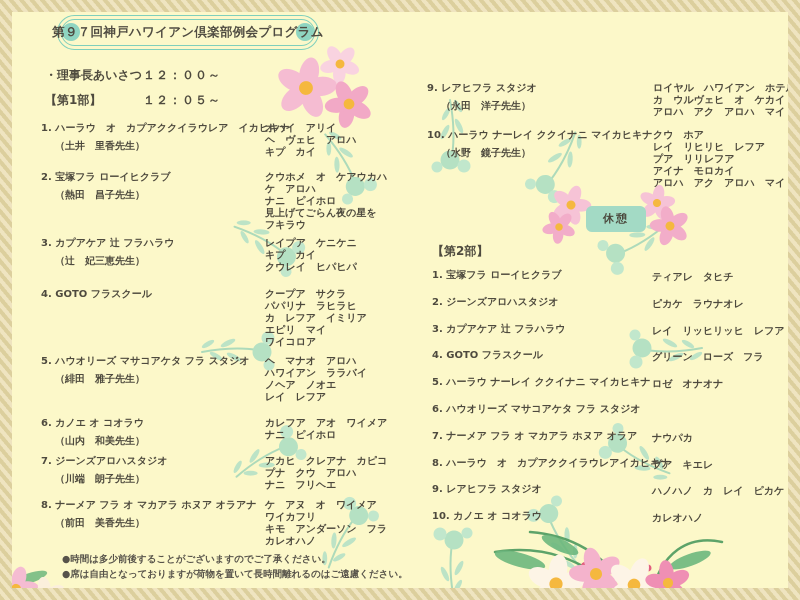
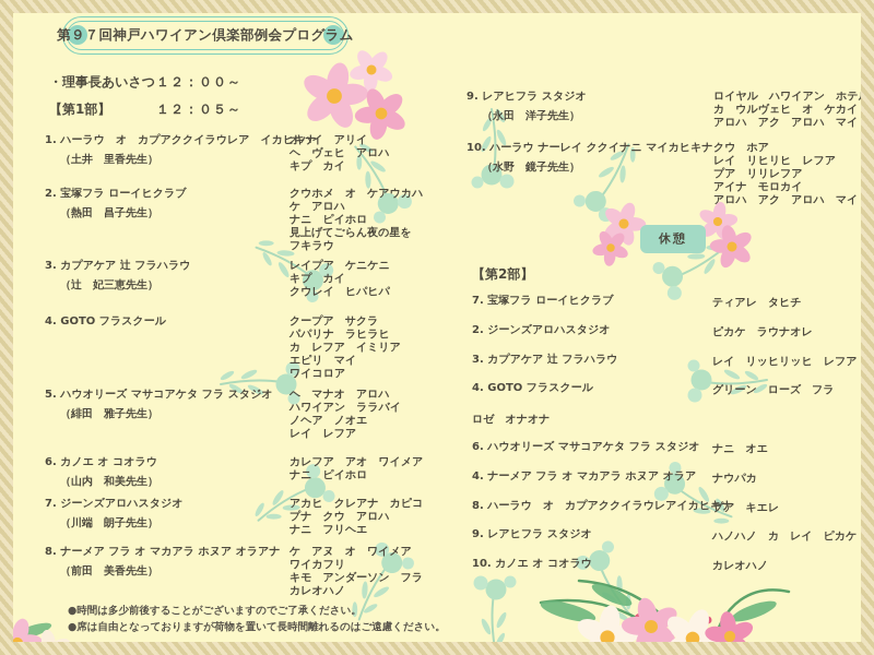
  第９７回神戸ハワイアン倶楽部例会プログラム
  ・理事長あいさつ
  １２：００～
  【第1部】
  １２：０５～
  1. ハーラウ オ カプアククイラウレア イカヒ
  （土井 里香先生）
  オハイ アリイ
  ヘ ヴェヒ アロハ
  キプ カイ
  2. 宝塚フラ ローイヒクラブ
  （熱田 昌子先生）
  クウホメ オ ケアウカハ
  ケ アロハ
  ナニ ピイホロ
  見上げてごらん夜の星を
  フキラウ
  3. カプアケア 辻 フラハラウ
  （辻 妃三恵先生）
  レイプア ケニケニ
  キプ カイ
  クウレイ ヒパヒパ
  4. GOTO フラスクール
  クープア サクラ
  パパリナ ラヒラヒ
  カ レフア イミリア
  エピリ マイ
  ワイコロア
  5. ハウオリーズ マサコアケタ フラ スタジオ
  （緋田 雅子先生）
  ヘ マナオ アロハ
  ハワイアン ララバイ
  ノヘア ノオエ
  レイ レフア
  6. カノエ オ コオラウ
  （山内 和美先生）
  カレフア アオ ワイメア
  ナニ ピイホロ
  7. ジーンズアロハスタジオ
  （川端 朗子先生）
  アカヒ クレアナ カピコ
  プナ クウ アロハ
  ナニ フリヘエ
  8. ナーメア フラ オ マカアラ ホヌア オラアナ
  （前田 美香先生）
  ケ アヌ オ ワイメア
  ワイカフリ
  キモ アンダーソン フラ
  カレオハノ
  9. レアヒフラ スタジオ
  （永田 洋子先生）
  ロイヤル ハワイアン ホテル
  カ ウルヴェヒ オ ケカイ
  アロハ アク アロハ マイ
  10. ハーラウ ナーレイ ククイナニ マイカヒキナ
  （水野 鏡子先生）
  クウ ホア
  レイ リヒリヒ レフア
  プア リリレフア
  アイナ モロカイ
  アロハ アク アロハ マイ
  休憩
  【第2部】
- 1. 宝塚フラ ローイヒクラブ
+ 7. 宝塚フラ ローイヒクラブ
  ティアレ タヒチ
  2. ジーンズアロハスタジオ
  ピカケ ラウナオレ
  3. カプアケア 辻 フラハラウ
  レイ リッヒリッヒ レフア
  4. GOTO フラスクール
  グリーン ローズ フラ
- 5. ハーラウ ナーレイ ククイナニ マイカヒキナ
  ロゼ オナオナ
  6. ハウオリーズ マサコアケタ フラ スタジオ
+ ナニ オエ
- 7. ナーメア フラ オ マカアラ ホヌア オラア
+ 4. ナーメア フラ オ マカアラ ホヌア オラア
  ナウパカ
  8. ハーラウ オ カプアククイラウレアイカヒ
  プア キエレ
  9. レアヒフラ スタジオ
  ハノハノ カ レイ ピカケ
  10. カノエ オ コオラウ
  カレオハノ
  ●時間は多少前後することがございますのでご了承ください。
  ●席は自由となっておりますが荷物を置いて長時間離れるのはご遠慮ください。
